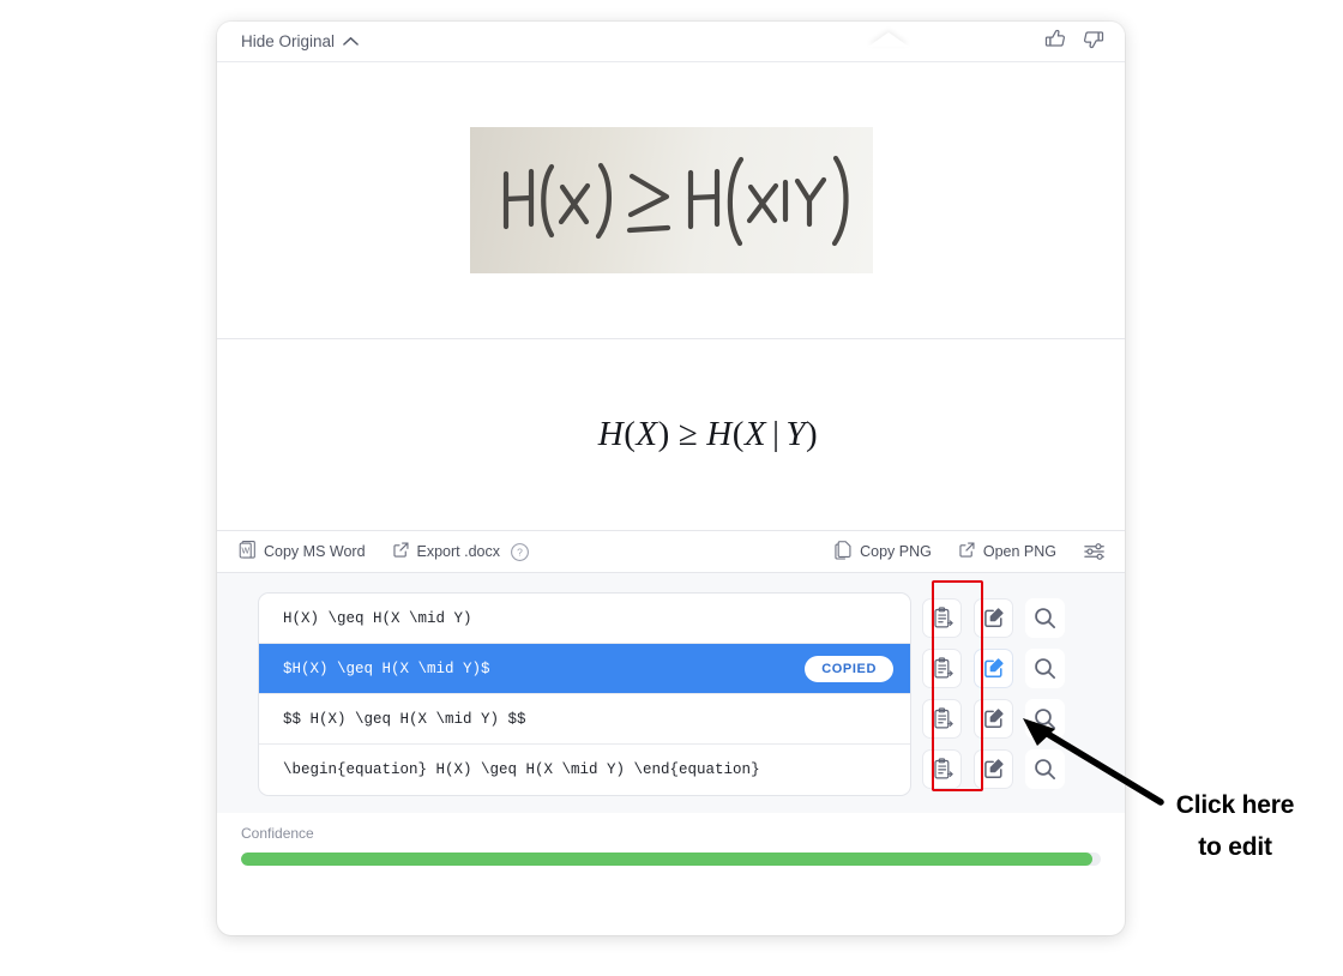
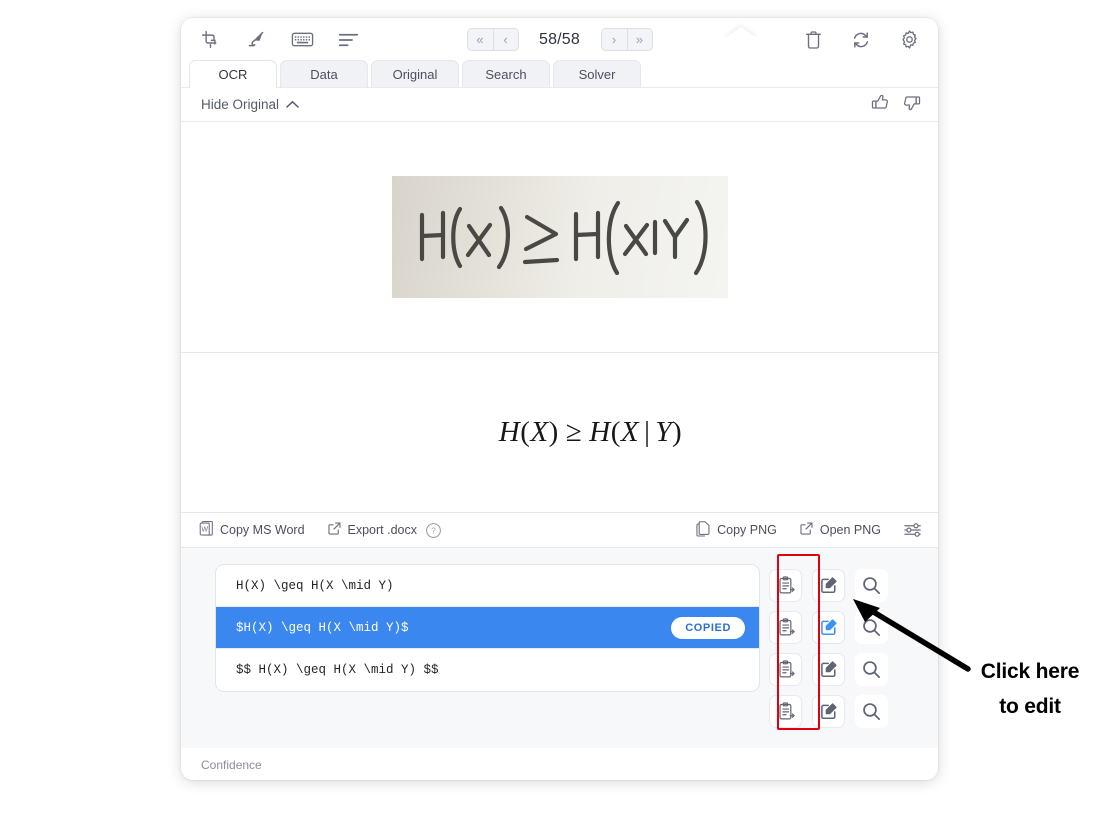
+ «
+ ‹
+ 58/58
+ ›
+ »
+ OCR
+ Data
+ Original
+ Search
+ Solver
  Hide Original
  H(X) ≥ H(X | Y)
  Copy MS Word
  Export .docx
  ?
  Copy PNG
  Open PNG
  H(X) \geq H(X \mid Y)
  $H(X) \geq H(X \mid Y)$
  COPIED
  $$ H(X) \geq H(X \mid Y) $$
- \begin{equation} H(X) \geq H(X \mid Y) \end{equation}
  Confidence
  Click here
  to edit
